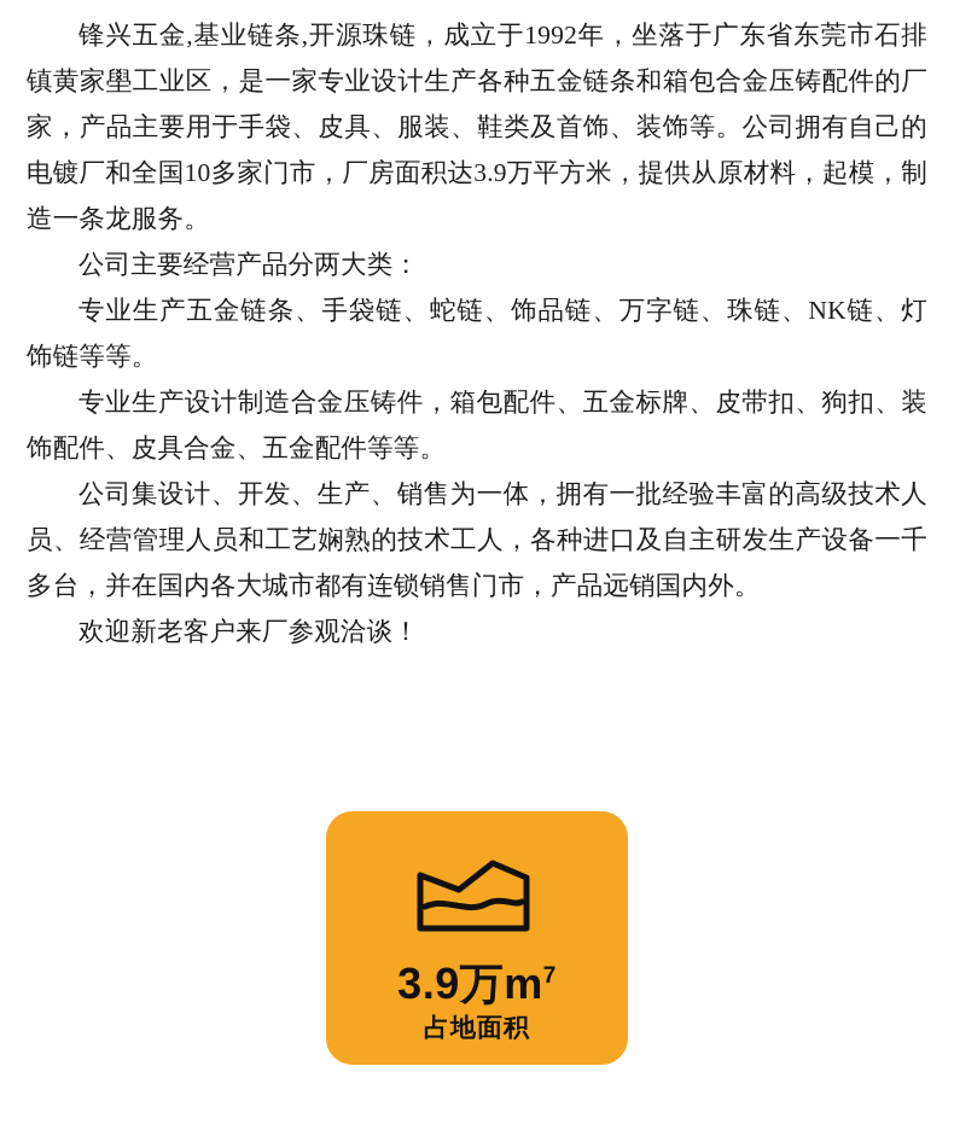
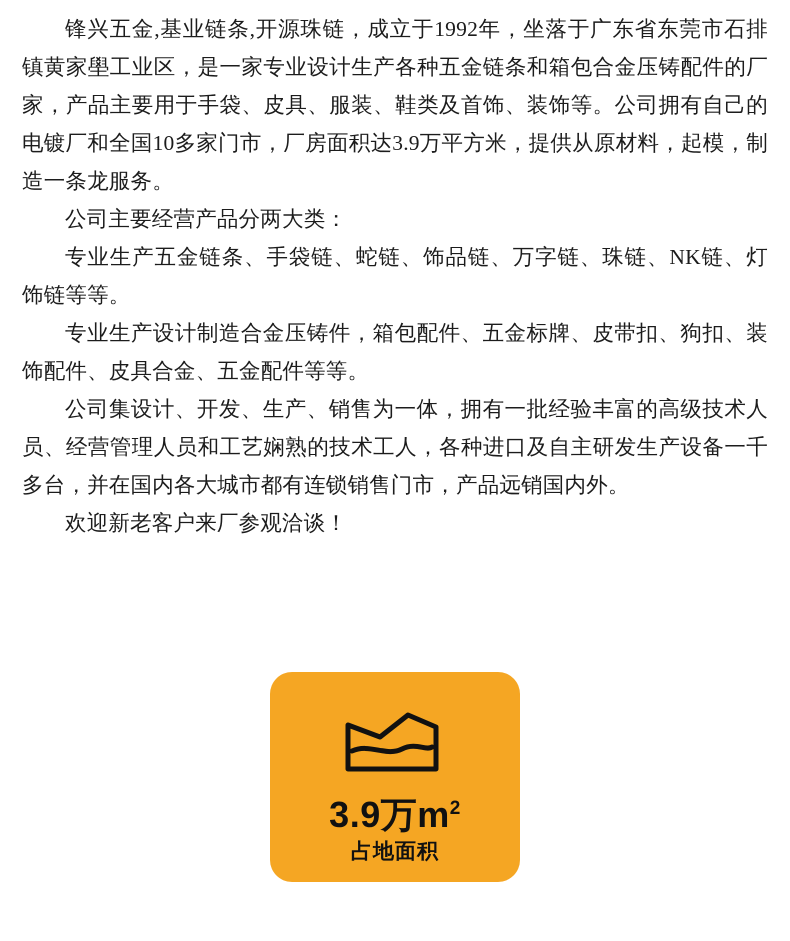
  锋兴五金,基业链条,开源珠链，成立于1992年，坐落于广东省东莞市石排镇黄家壆工业区，是一家专业设计生产各种五金链条和箱包合金压铸配件的厂家，产品主要用于手袋、皮具、服装、鞋类及首饰、装饰等。公司拥有自己的电镀厂和全国10多家门市，厂房面积达3.9万平方米，提供从原材料，起模，制造一条龙服务。
  公司主要经营产品分两大类：
  专业生产五金链条、手袋链、蛇链、饰品链、万字链、珠链、NK链、灯饰链等等。
  专业生产设计制造合金压铸件，箱包配件、五金标牌、皮带扣、狗扣、装饰配件、皮具合金、五金配件等等。
  公司集设计、开发、生产、销售为一体，拥有一批经验丰富的高级技术人员、经营管理人员和工艺娴熟的技术工人，各种进口及自主研发生产设备一千多台，并在国内各大城市都有连锁销售门市，产品远销国内外。
  欢迎新老客户来厂参观洽谈！
- 3.9万m7
+ 3.9万m2
  占地面积
